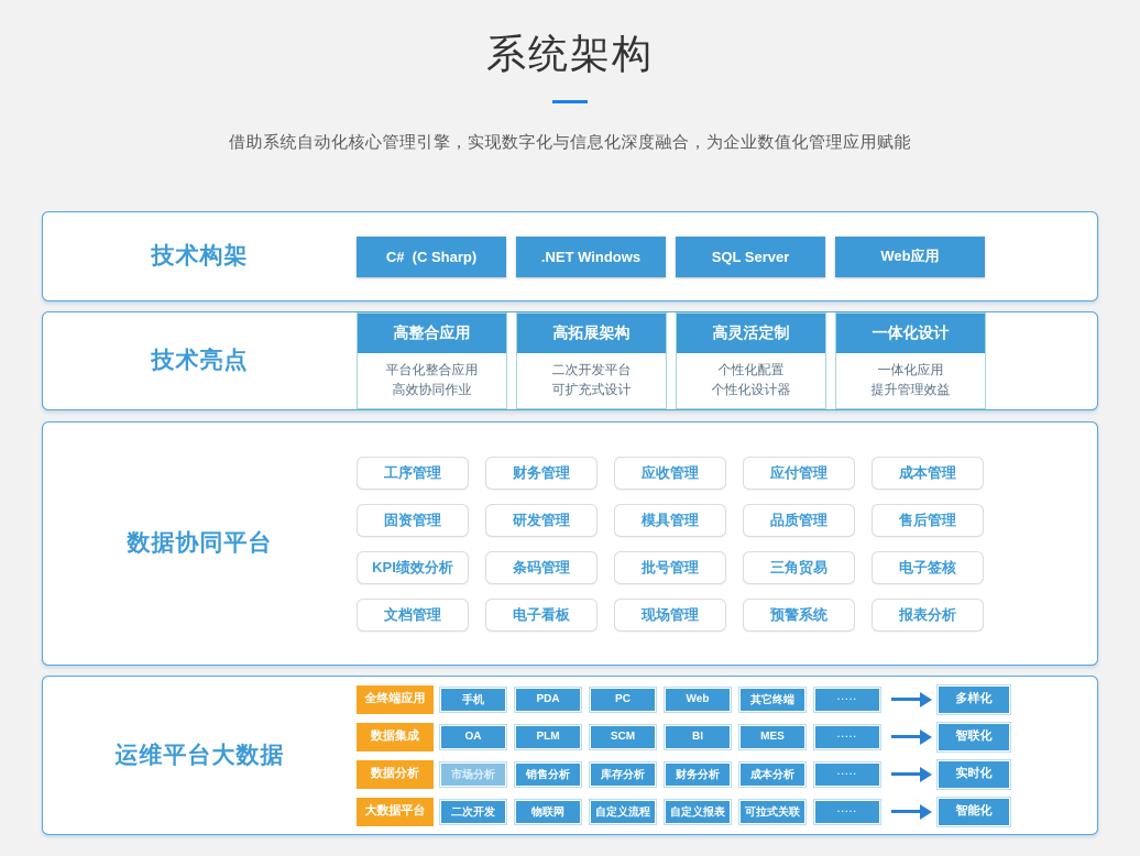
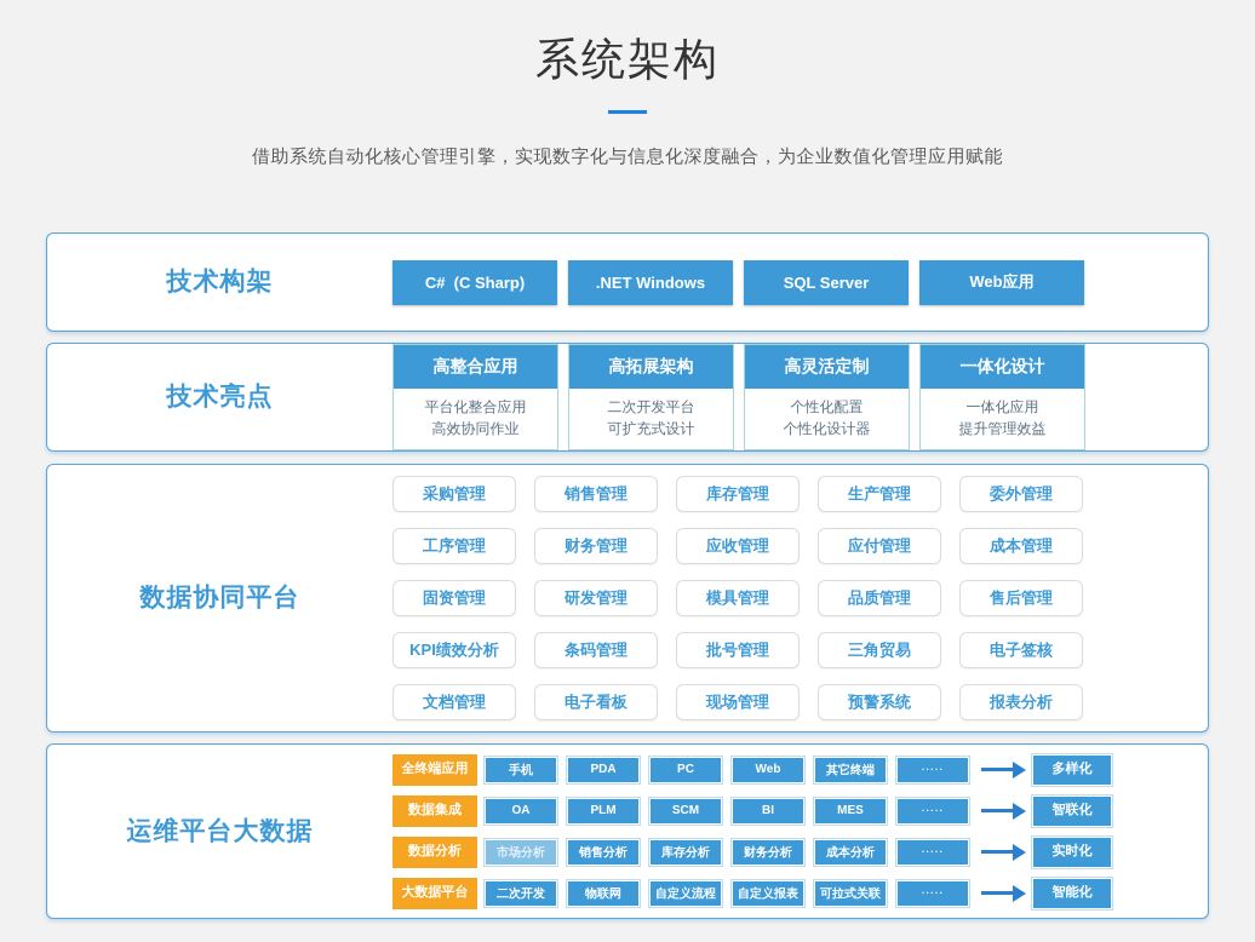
  系统架构
  借助系统自动化核心管理引擎，实现数字化与信息化深度融合，为企业数值化管理应用赋能
  技术构架
  C# (C Sharp)
  .NET Windows
  SQL Server
  Web应用
  技术亮点
  高整合应用
  平台化整合应用
  高效协同作业
  高拓展架构
  二次开发平台
  可扩充式设计
  高灵活定制
  个性化配置
  个性化设计器
  一体化设计
  一体化应用
  提升管理效益
  数据协同平台
+ 采购管理
+ 销售管理
+ 库存管理
+ 生产管理
+ 委外管理
  工序管理
  财务管理
  应收管理
  应付管理
  成本管理
  固资管理
  研发管理
  模具管理
  品质管理
  售后管理
  KPI绩效分析
  条码管理
  批号管理
  三角贸易
  电子签核
  文档管理
  电子看板
  现场管理
  预警系统
  报表分析
  运维平台大数据
  全终端应用
  手机
  PDA
  PC
  Web
  其它终端
  ·····
  多样化
  数据集成
  OA
  PLM
  SCM
  BI
  MES
  ·····
  智联化
  数据分析
  市场分析
  销售分析
  库存分析
  财务分析
  成本分析
  ·····
  实时化
  大数据平台
  二次开发
  物联网
  自定义流程
  自定义报表
  可拉式关联
  ·····
  智能化
